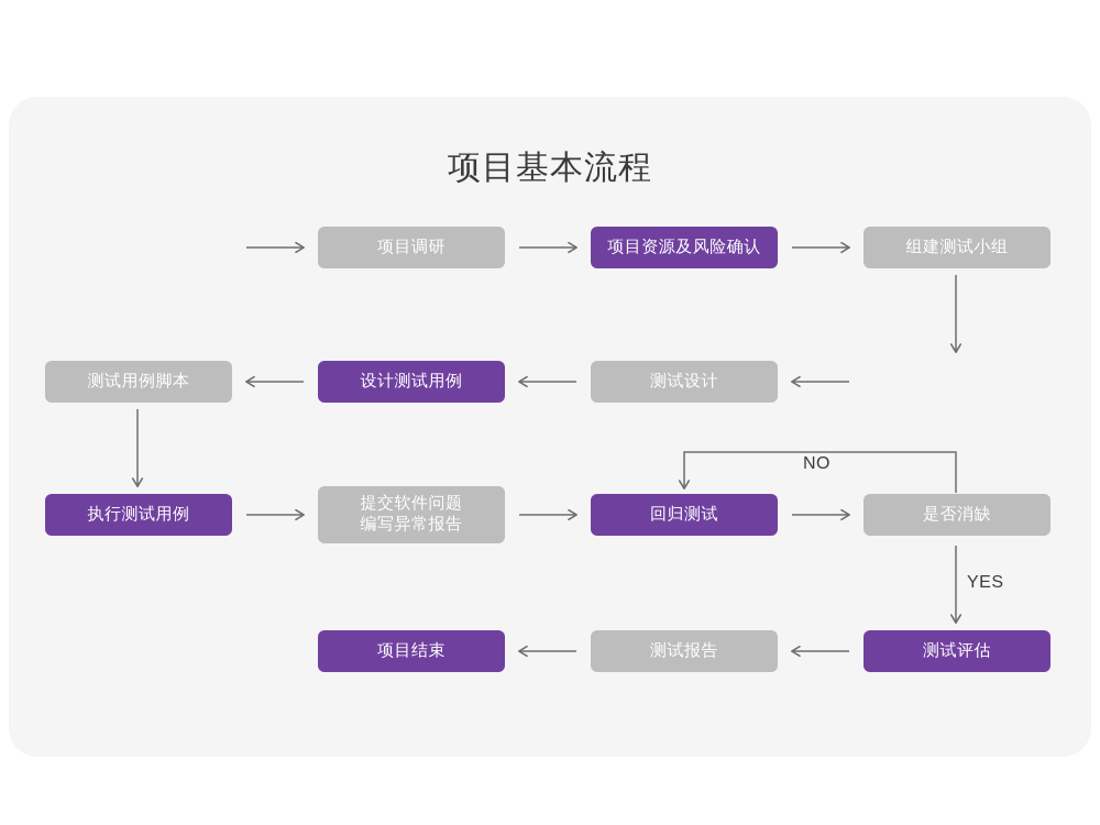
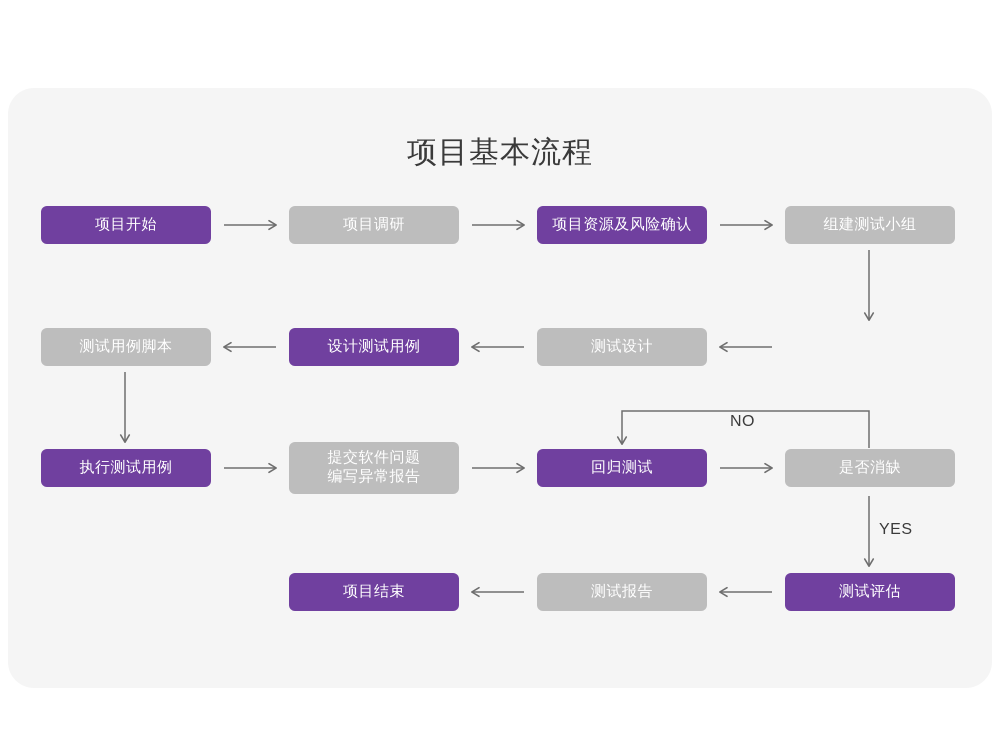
  项目基本流程
  NO
  YES
+ 项目开始
  项目调研
  项目资源及风险确认
  组建测试小组
  测试用例脚本
  设计测试用例
  测试设计
  执行测试用例
  提交软件问题
  编写异常报告
  回归测试
  是否消缺
  项目结束
  测试报告
  测试评估
